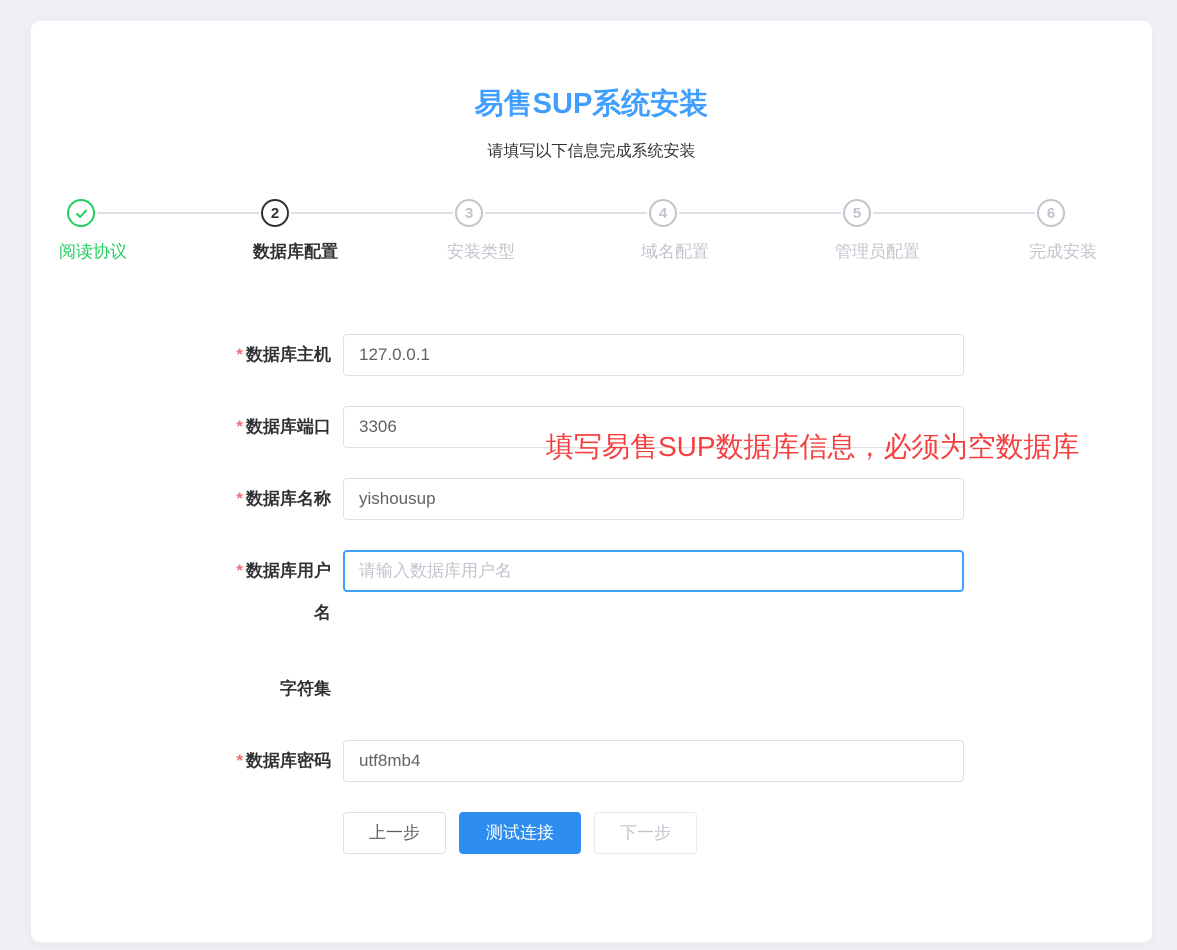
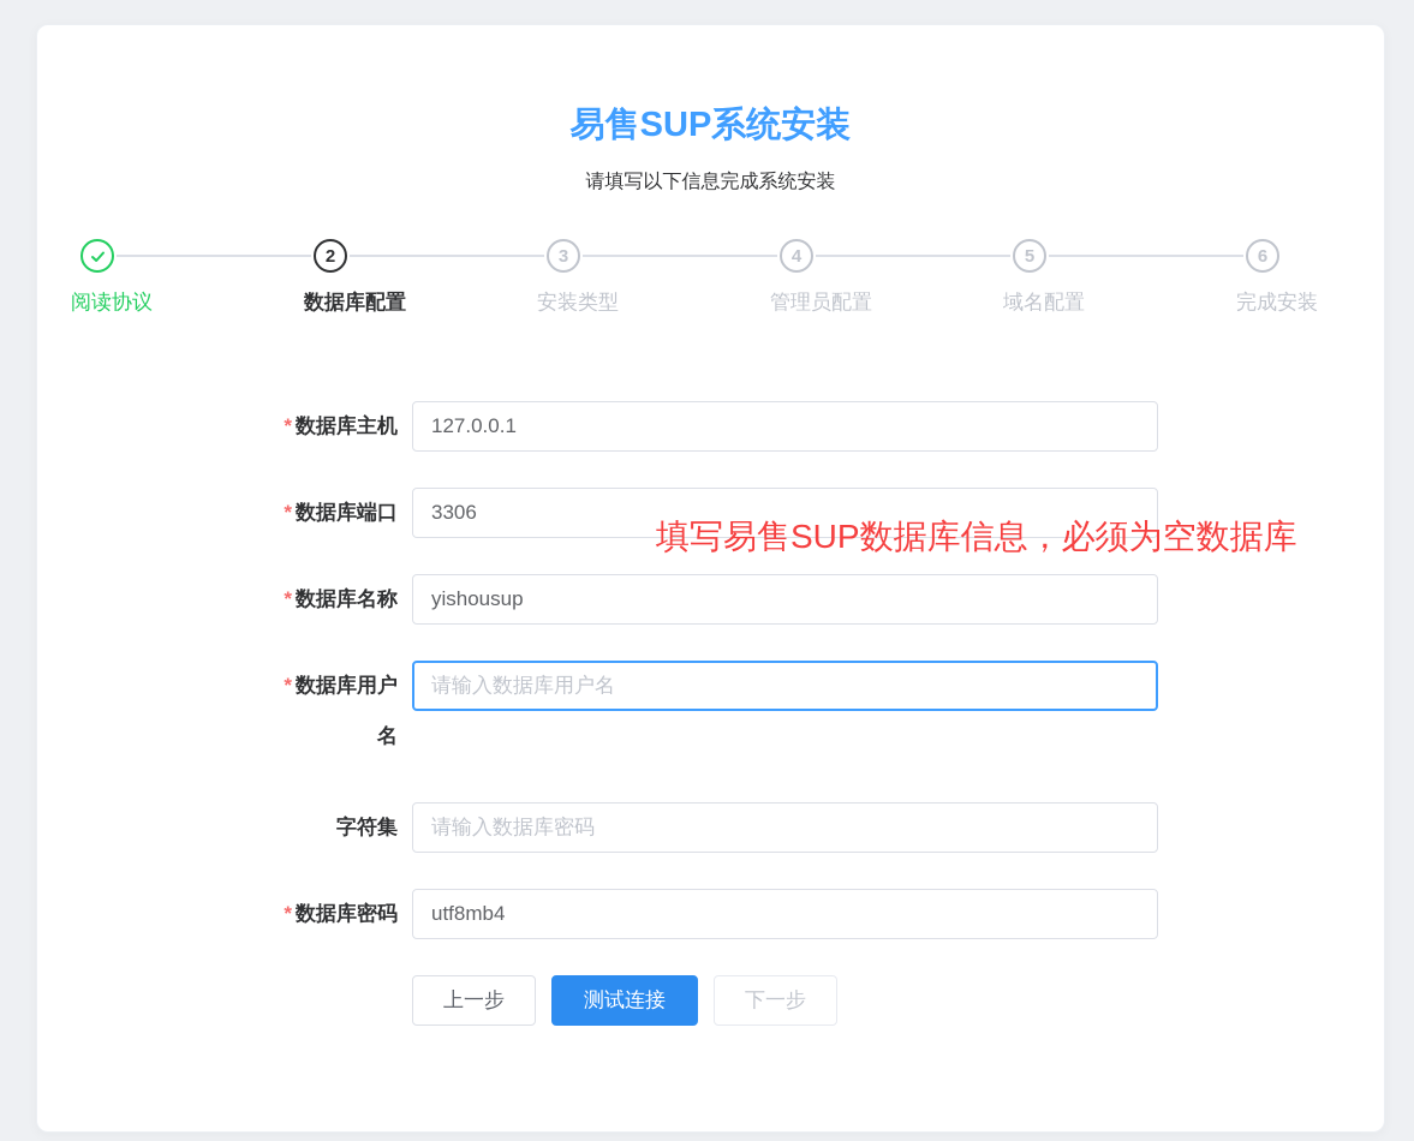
  易售SUP系统安装
  请填写以下信息完成系统安装
  阅读协议
  2
  数据库配置
  3
  安装类型
  4
- 域名配置
+ 管理员配置
  5
- 管理员配置
+ 域名配置
  6
  完成安装
  * 数据库主机
  127.0.0.1
  * 数据库端口
  3306
  * 数据库名称
  yishousup
  * 数据库用户名
  请输入数据库用户名
  字符集
+ 请输入数据库密码
  * 数据库密码
  utf8mb4
  上一步
  测试连接
  下一步
  填写易售SUP数据库信息，必须为空数据库
